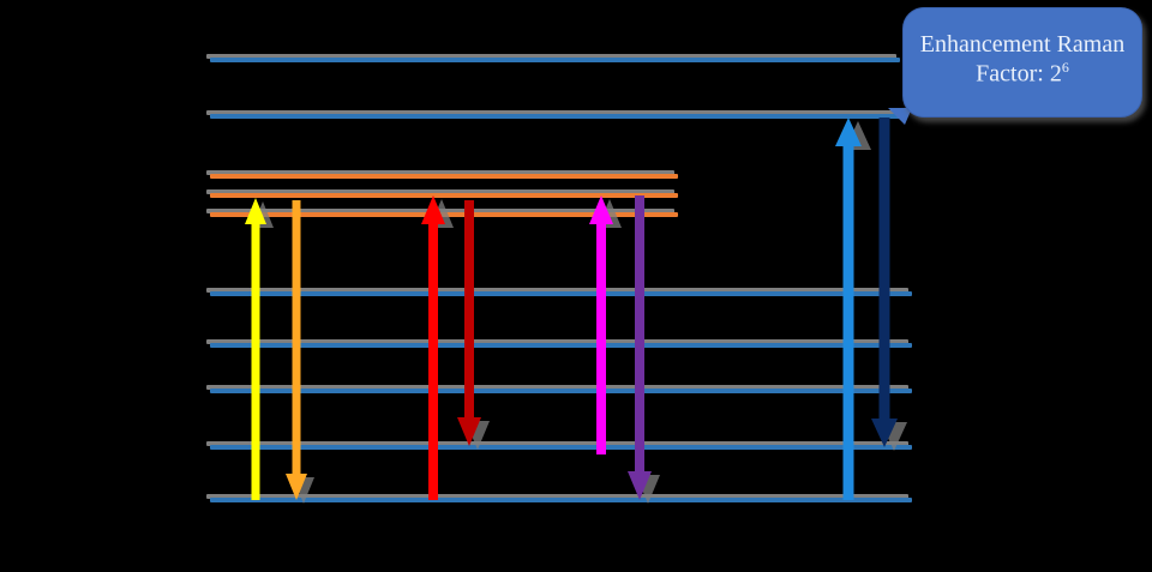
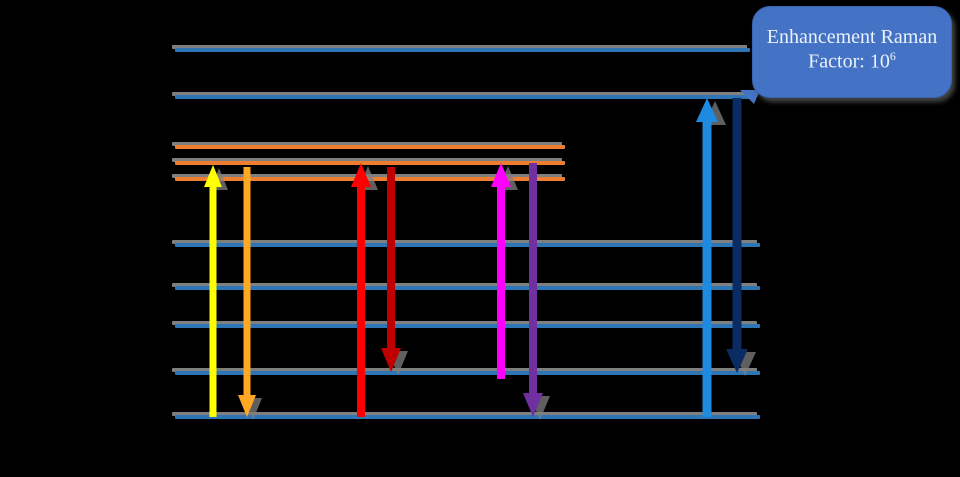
  Enhancement Raman
- Factor: 26
+ Factor: 106
